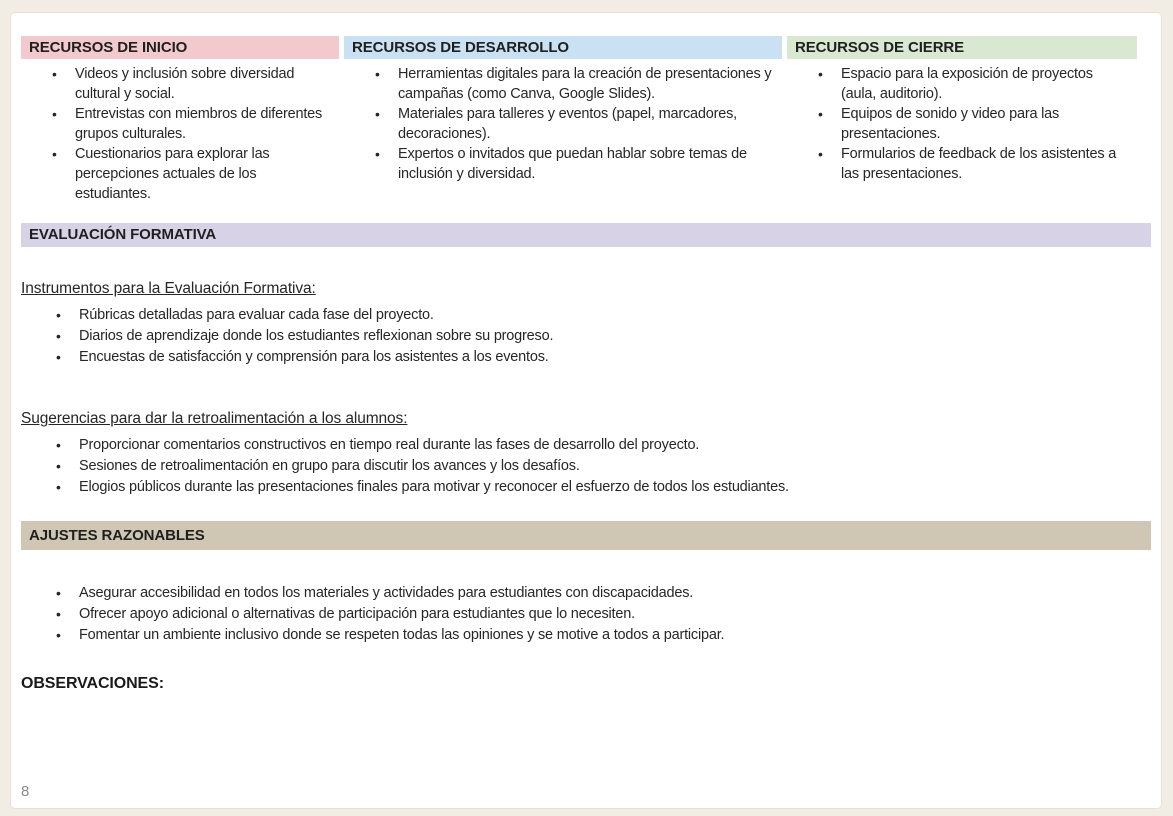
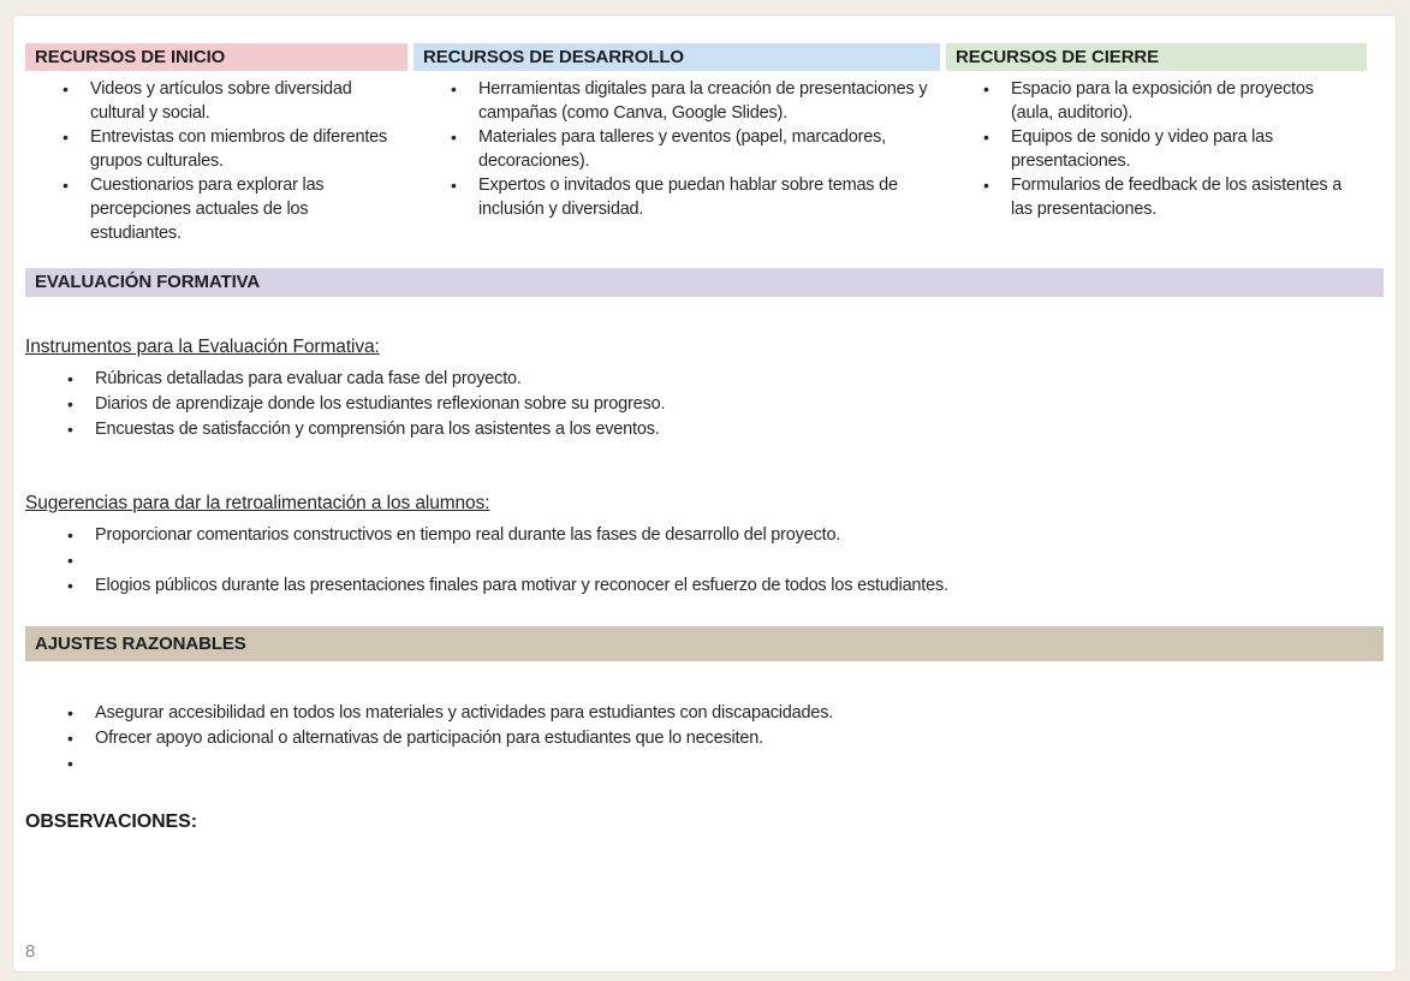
  RECURSOS DE INICIO
  •
- Videos y inclusión sobre diversidad cultural y social.
+ Videos y artículos sobre diversidad cultural y social.
  •
  Entrevistas con miembros de diferentes grupos culturales.
  •
  Cuestionarios para explorar las percepciones actuales de los estudiantes.
  RECURSOS DE DESARROLLO
  •
  Herramientas digitales para la creación de presentaciones y campañas (como Canva, Google Slides).
  •
  Materiales para talleres y eventos (papel, marcadores, decoraciones).
  •
  Expertos o invitados que puedan hablar sobre temas de inclusión y diversidad.
  RECURSOS DE CIERRE
  •
  Espacio para la exposición de proyectos (aula, auditorio).
  •
  Equipos de sonido y video para las presentaciones.
  •
  Formularios de feedback de los asistentes a las presentaciones.
  EVALUACIÓN FORMATIVA
  Instrumentos para la Evaluación Formativa:
  •
  Rúbricas detalladas para evaluar cada fase del proyecto.
  •
  Diarios de aprendizaje donde los estudiantes reflexionan sobre su progreso.
  •
  Encuestas de satisfacción y comprensión para los asistentes a los eventos.
  Sugerencias para dar la retroalimentación a los alumnos:
  •
  Proporcionar comentarios constructivos en tiempo real durante las fases de desarrollo del proyecto.
  •
- Sesiones de retroalimentación en grupo para discutir los avances y los desafíos.
  •
  Elogios públicos durante las presentaciones finales para motivar y reconocer el esfuerzo de todos los estudiantes.
  AJUSTES RAZONABLES
  •
  Asegurar accesibilidad en todos los materiales y actividades para estudiantes con discapacidades.
  •
  Ofrecer apoyo adicional o alternativas de participación para estudiantes que lo necesiten.
  •
- Fomentar un ambiente inclusivo donde se respeten todas las opiniones y se motive a todos a participar.
  OBSERVACIONES:
  8
